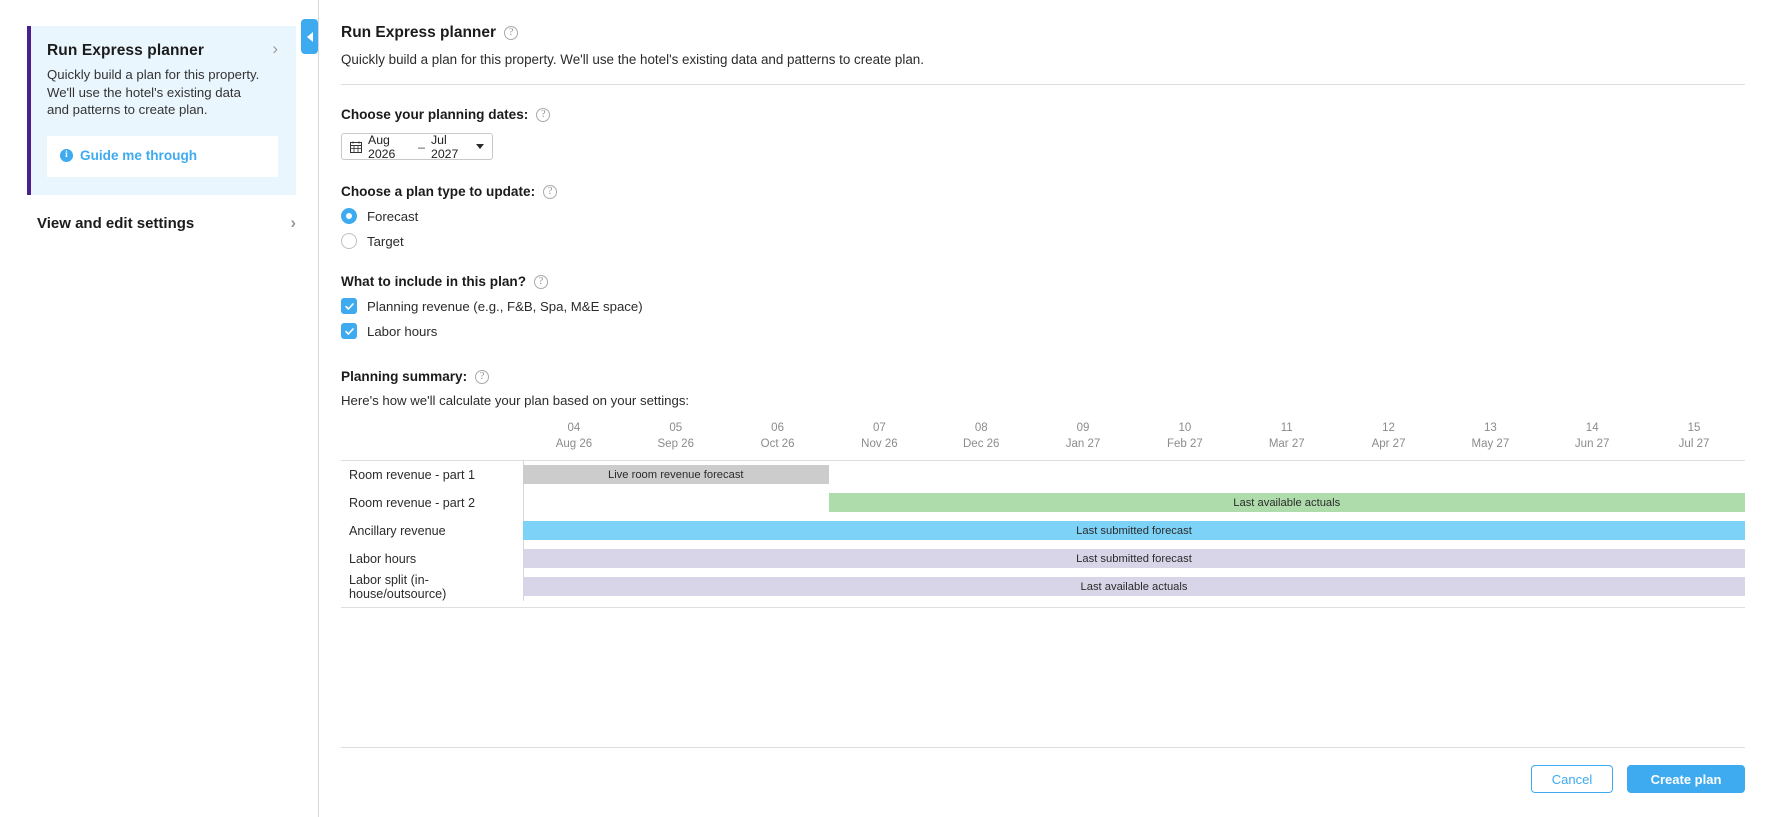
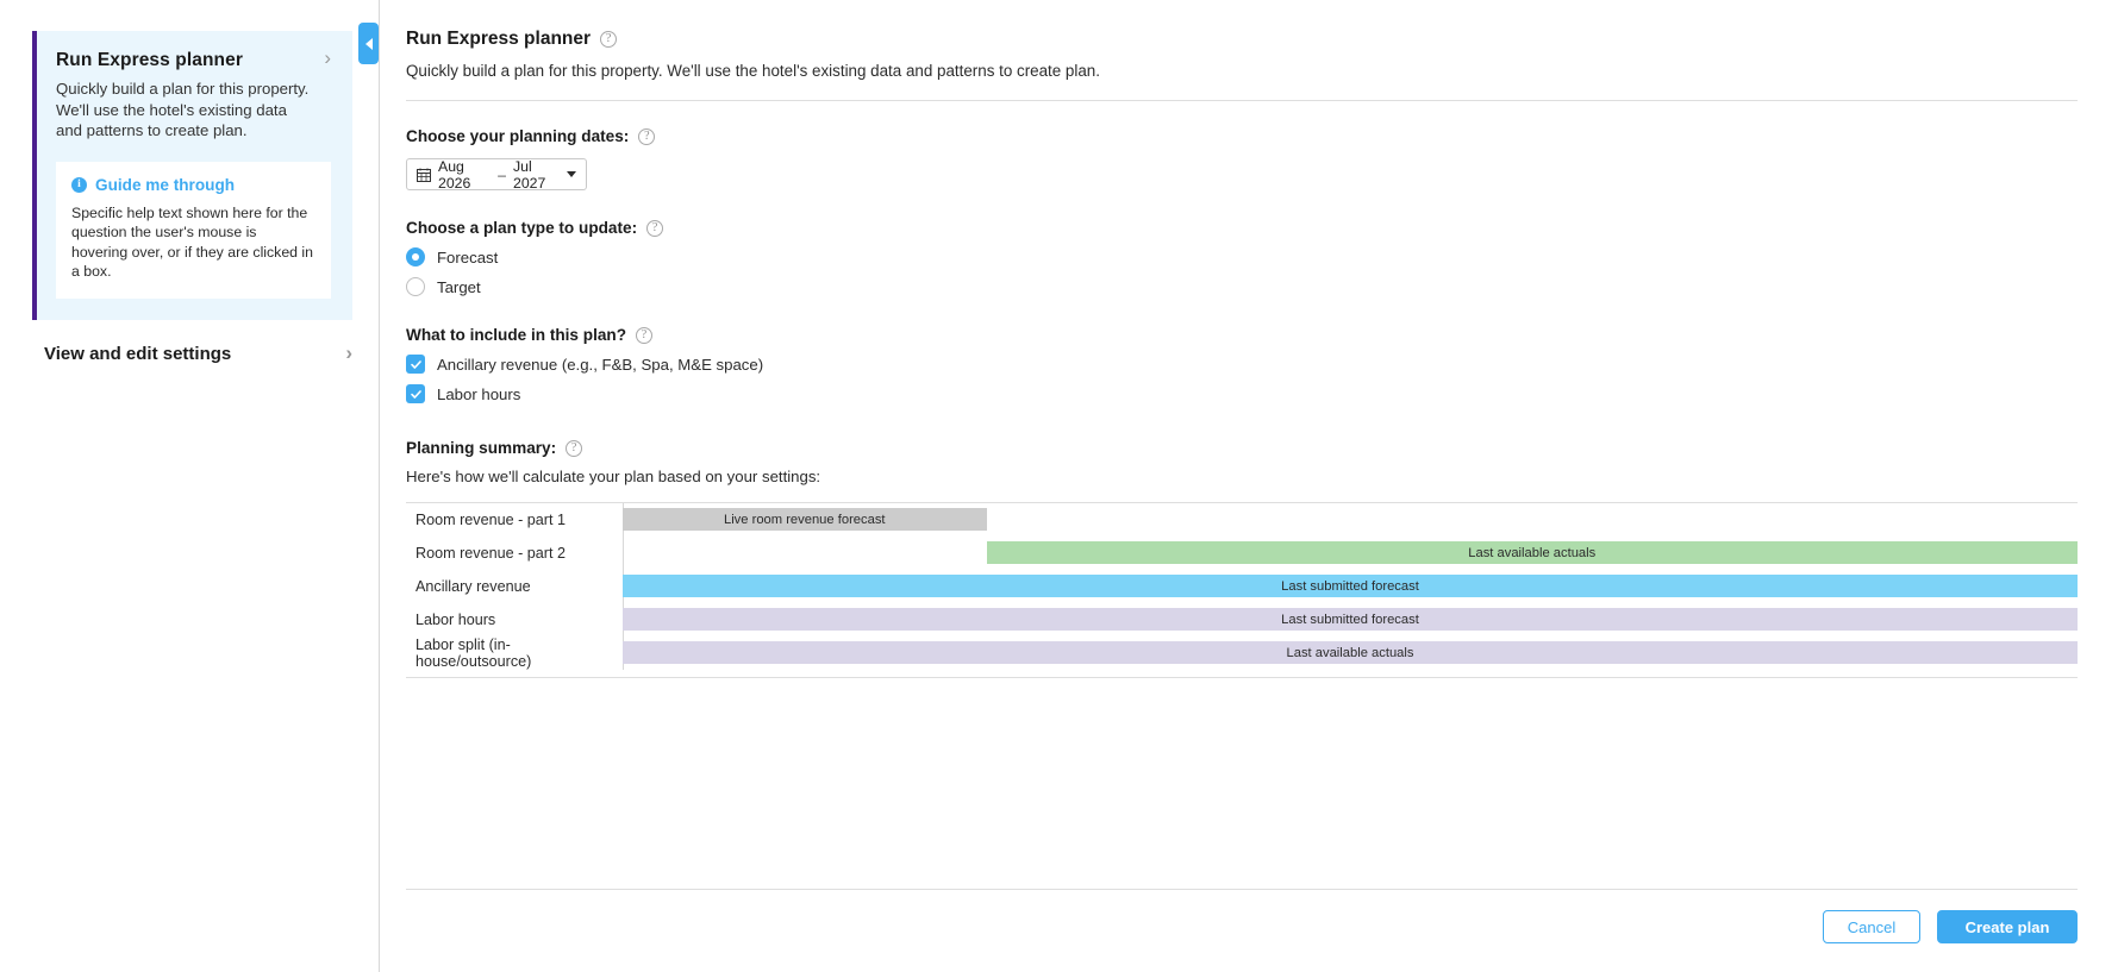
  Run Express planner
  ›
  Quickly build a plan for this property. We'll use the hotel's existing data and patterns to create plan.
  i
  Guide me through
+ Specific help text shown here for the question the user's mouse is hovering over, or if they are clicked in a box.
  View and edit settings
  ›
  Run Express planner
  ?
  Quickly build a plan for this property. We'll use the hotel's existing data and patterns to create plan.
  Choose your planning dates:
  ?
  Aug 2026
  –
  Jul 2027
  Choose a plan type to update:
  ?
  Forecast
  Target
  What to include in this plan?
  ?
- Planning revenue (e.g., F&B, Spa, M&E space)
+ Ancillary revenue (e.g., F&B, Spa, M&E space)
  Labor hours
  Planning summary:
  ?
  Here's how we'll calculate your plan based on your settings:
- 04
- Aug 26
- 05
- Sep 26
- 06
- Oct 26
- 07
- Nov 26
- 08
- Dec 26
- 09
- Jan 27
- 10
- Feb 27
- 11
- Mar 27
- 12
- Apr 27
- 13
- May 27
- 14
- Jun 27
- 15
- Jul 27
  Room revenue - part 1
  Live room revenue forecast
  Room revenue - part 2
  Last available actuals
  Ancillary revenue
  Last submitted forecast
  Labor hours
  Last submitted forecast
  Labor split (in-house/outsource)
  Last available actuals
  Cancel
  Create plan
